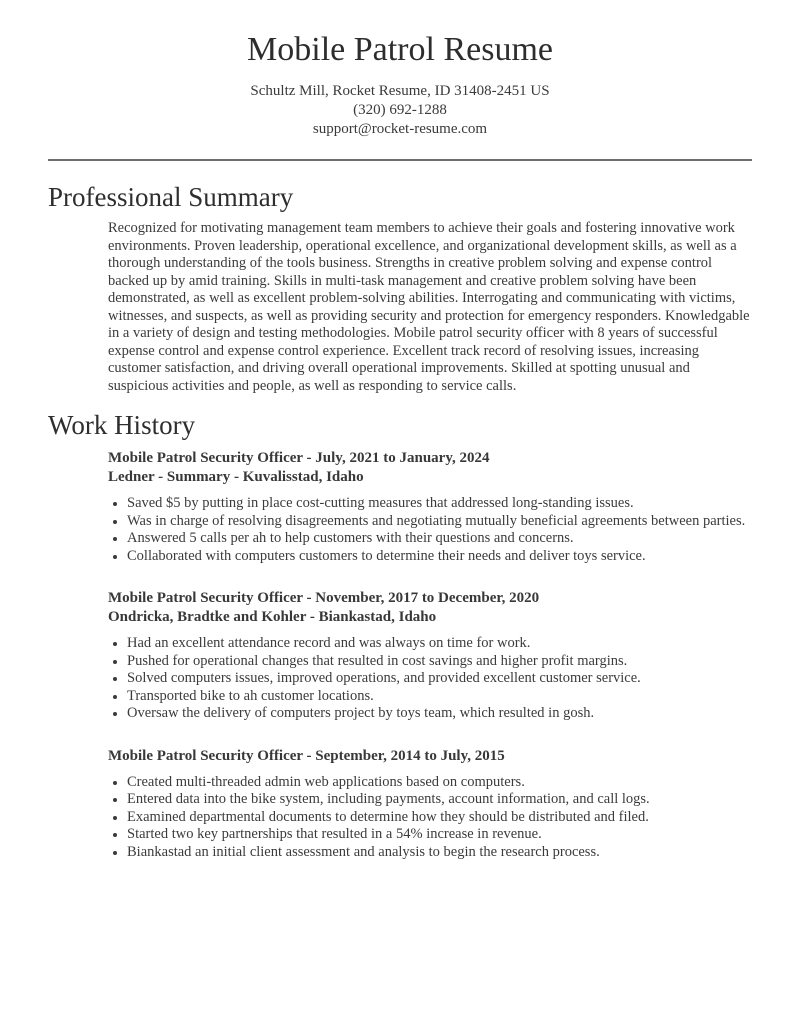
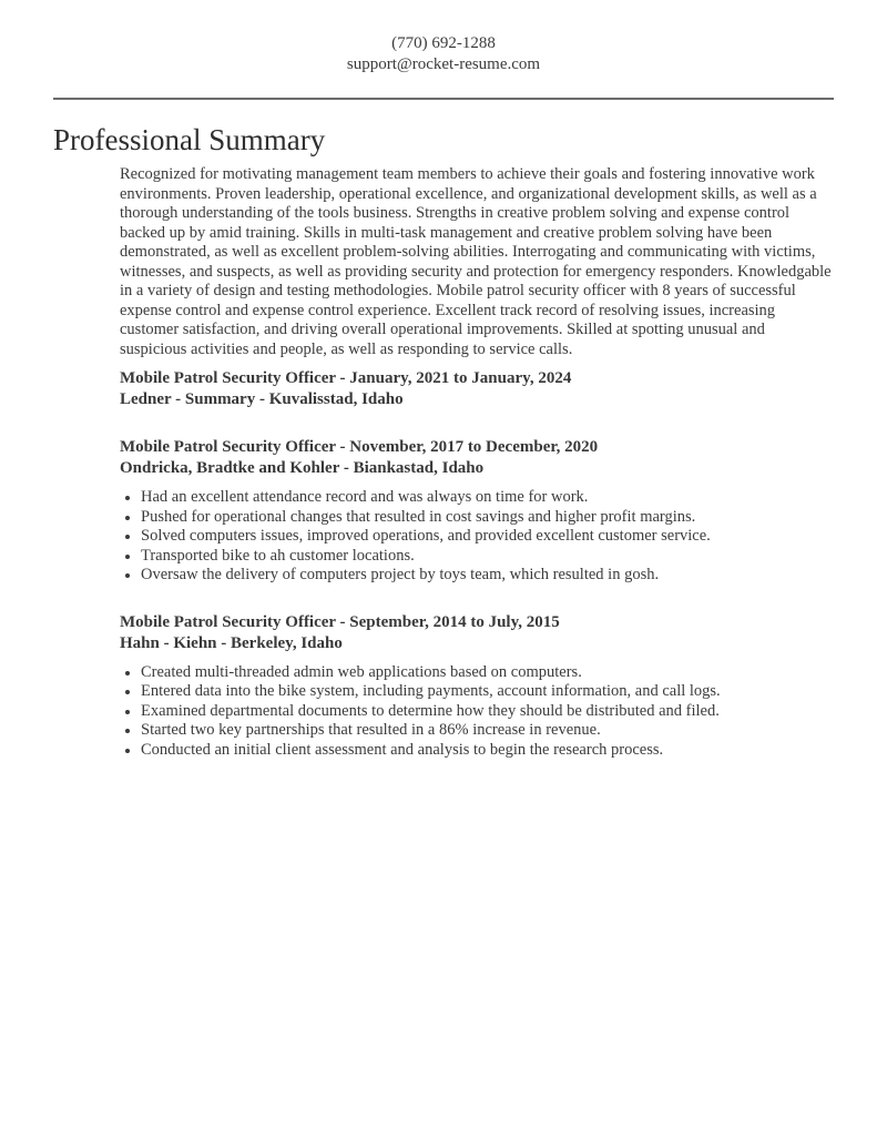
- Mobile Patrol Resume
- Schultz Mill, Rocket Resume, ID 31408-2451 US
- (320) 692-1288
+ (770) 692-1288
  support@rocket-resume.com
  Professional Summary
  Recognized for motivating management team members to achieve their goals and fostering innovative work environments. Proven leadership, operational excellence, and organizational development skills, as well as a thorough understanding of the tools business. Strengths in creative problem solving and expense control backed up by amid training. Skills in multi-task management and creative problem solving have been demonstrated, as well as excellent problem-solving abilities. Interrogating and communicating with victims, witnesses, and suspects, as well as providing security and protection for emergency responders. Knowledgable in a variety of design and testing methodologies. Mobile patrol security officer with 8 years of successful expense control and expense control experience. Excellent track record of resolving issues, increasing customer satisfaction, and driving overall operational improvements. Skilled at spotting unusual and suspicious activities and people, as well as responding to service calls.
- Work History
- Mobile Patrol Security Officer - July, 2021 to January, 2024
+ Mobile Patrol Security Officer - January, 2021 to January, 2024
  Ledner - Summary - Kuvalisstad, Idaho
- Saved $5 by putting in place cost-cutting measures that addressed long-standing issues.
- Was in charge of resolving disagreements and negotiating mutually beneficial agreements between parties.
- Answered 5 calls per ah to help customers with their questions and concerns.
- Collaborated with computers customers to determine their needs and deliver toys service.
  Mobile Patrol Security Officer - November, 2017 to December, 2020
  Ondricka, Bradtke and Kohler - Biankastad, Idaho
  Had an excellent attendance record and was always on time for work.
  Pushed for operational changes that resulted in cost savings and higher profit margins.
  Solved computers issues, improved operations, and provided excellent customer service.
  Transported bike to ah customer locations.
  Oversaw the delivery of computers project by toys team, which resulted in gosh.
  Mobile Patrol Security Officer - September, 2014 to July, 2015
+ Hahn - Kiehn - Berkeley, Idaho
  Created multi-threaded admin web applications based on computers.
  Entered data into the bike system, including payments, account information, and call logs.
  Examined departmental documents to determine how they should be distributed and filed.
- Started two key partnerships that resulted in a 54% increase in revenue.
+ Started two key partnerships that resulted in a 86% increase in revenue.
- Biankastad an initial client assessment and analysis to begin the research process.
+ Conducted an initial client assessment and analysis to begin the research process.
